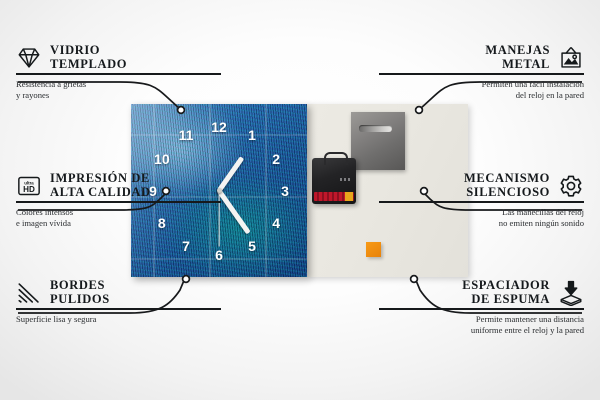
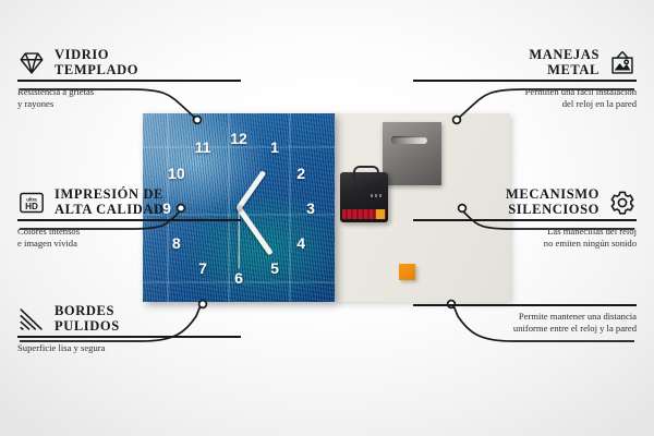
  12
  1
  2
  3
  4
  5
  6
  7
  8
  9
  10
  11
  VIDRIO
  TEMPLADO
  Resistencia a grietas
  y rayones
  HD
  IMPRESIÓN DE
  ALTA CALIDAD
  Colores intensos
  e imagen vívida
  BORDES
  PULIDOS
  Superficie lisa y segura
  MANEJAS
  METAL
  Permiten una fácil instalación
  del reloj en la pared
  MECANISMO
  SILENCIOSO
  Las manecillas del reloj
  no emiten ningún sonido
- ESPACIADOR
- DE ESPUMA
  Permite mantener una distancia
  uniforme entre el reloj y la pared
